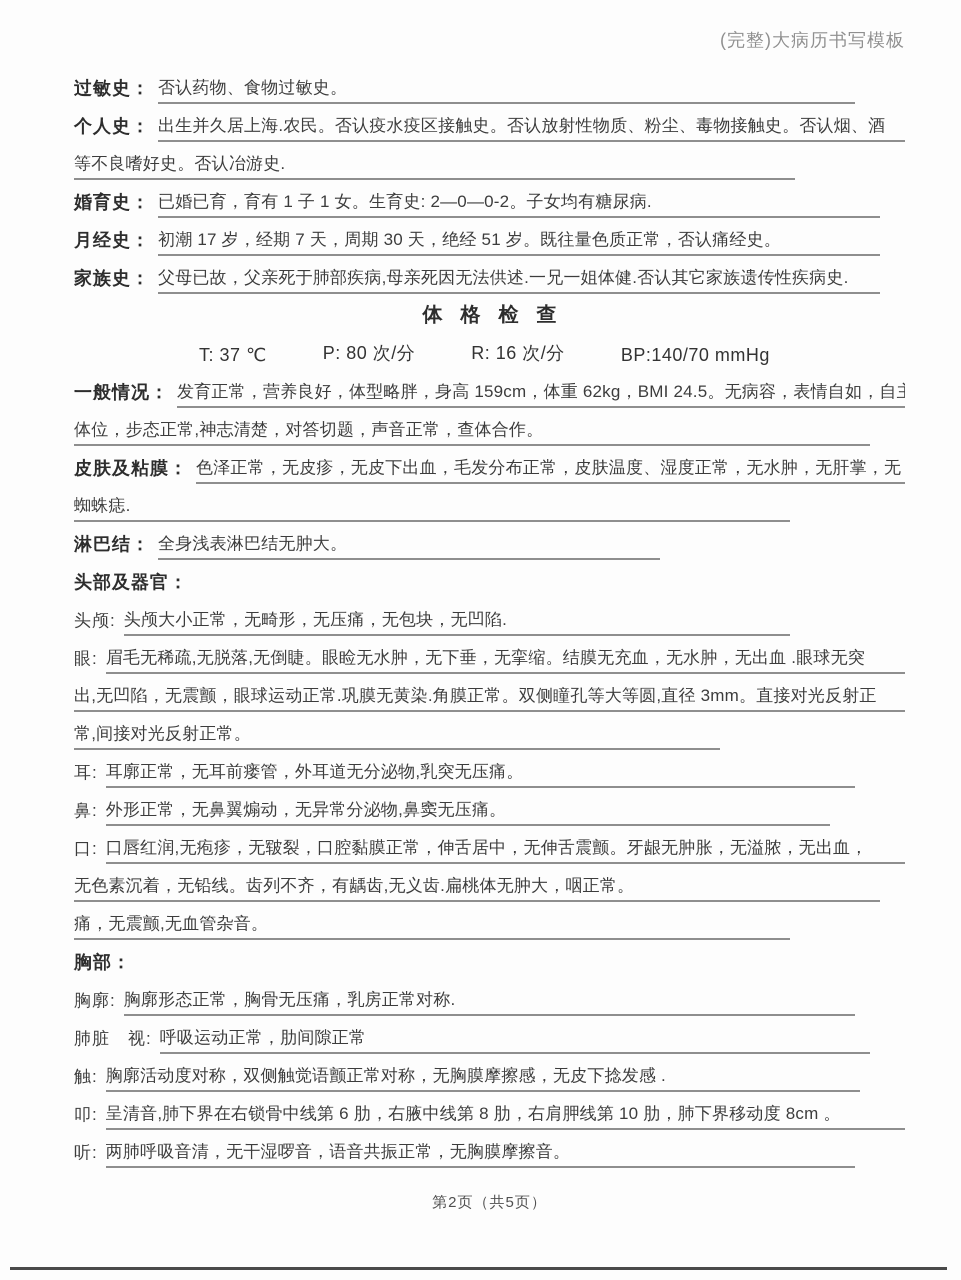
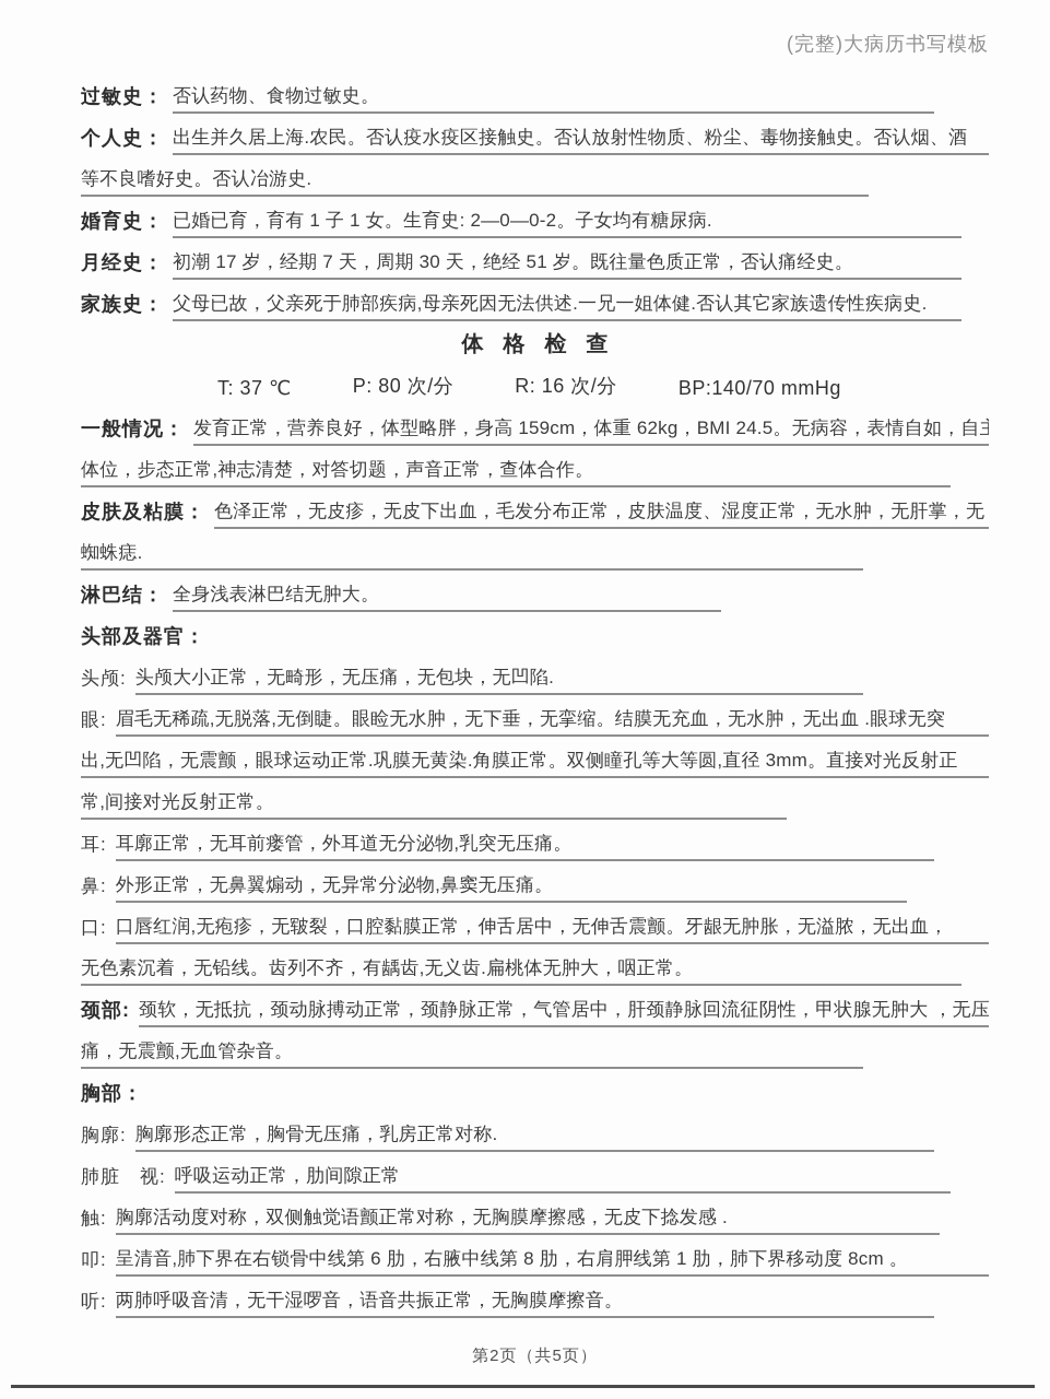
  (完整)大病历书写模板
  过敏史：
  否认药物、食物过敏史。
  个人史：
  出生并久居上海.农民。否认疫水疫区接触史。否认放射性物质、粉尘、毒物接触史。否认烟、酒
  等不良嗜好史。否认冶游史.
  婚育史：
  已婚已育，育有 1 子 1 女。生育史: 2—0—0-2。子女均有糖尿病.
  月经史：
  初潮 17 岁，经期 7 天，周期 30 天，绝经 51 岁。既往量色质正常，否认痛经史。
  家族史：
  父母已故，父亲死于肺部疾病,母亲死因无法供述.一兄一姐体健.否认其它家族遗传性疾病史.
  体格检查
  T: 37 ℃
  P: 80 次/分
  R: 16 次/分
  BP:140/70 mmHg
  一般情况：
  发育正常，营养良好，体型略胖，身高 159cm，体重 62kg，BMI 24.5。无病容，表情自如，自
  体位，步态正常,神志清楚，对答切题，声音正常，查体合作。
  皮肤及粘膜：
  色泽正常，无皮疹，无皮下出血，毛发分布正常，皮肤温度、湿度正常，无水肿，无肝掌，无
  蜘蛛痣.
  淋巴结：
  全身浅表淋巴结无肿大。
  头部及器官：
  头颅:
  头颅大小正常，无畸形，无压痛，无包块，无凹陷.
  眼:
  眉毛无稀疏,无脱落,无倒睫。眼睑无水肿，无下垂，无挛缩。结膜无充血，无水肿，无出血 .眼球无突
  出,无凹陷，无震颤，眼球运动正常.巩膜无黄染.角膜正常。双侧瞳孔等大等圆,直径 3mm。直接对光反射正
  常,间接对光反射正常。
  耳:
  耳廓正常，无耳前瘘管，外耳道无分泌物,乳突无压痛。
  鼻:
  外形正常，无鼻翼煽动，无异常分泌物,鼻窦无压痛。
  口:
  口唇红润,无疱疹，无皲裂，口腔黏膜正常，伸舌居中，无伸舌震颤。牙龈无肿胀，无溢脓，无出血，
  无色素沉着，无铅线。齿列不齐，有龋齿,无义齿.扁桃体无肿大，咽正常。
+ 颈部:
+ 颈软，无抵抗，颈动脉搏动正常，颈静脉正常，气管居中，肝颈静脉回流征阴性，甲状腺无肿大 ，无压
  痛，无震颤,无血管杂音。
  胸部：
  胸廓:
  胸廓形态正常，胸骨无压痛，乳房正常对称.
  肺脏 视:
  呼吸运动正常，肋间隙正常
  触:
  胸廓活动度对称，双侧触觉语颤正常对称，无胸膜摩擦感，无皮下捻发感 .
  叩:
- 呈清音,肺下界在右锁骨中线第 6 肋，右腋中线第 8 肋，右肩胛线第 10 肋，肺下界移动度 8cm 。
+ 呈清音,肺下界在右锁骨中线第 6 肋，右腋中线第 8 肋，右肩胛线第 1 肋，肺下界移动度 8cm 。
  听:
  两肺呼吸音清，无干湿啰音，语音共振正常，无胸膜摩擦音。
  第2页（共5页）
